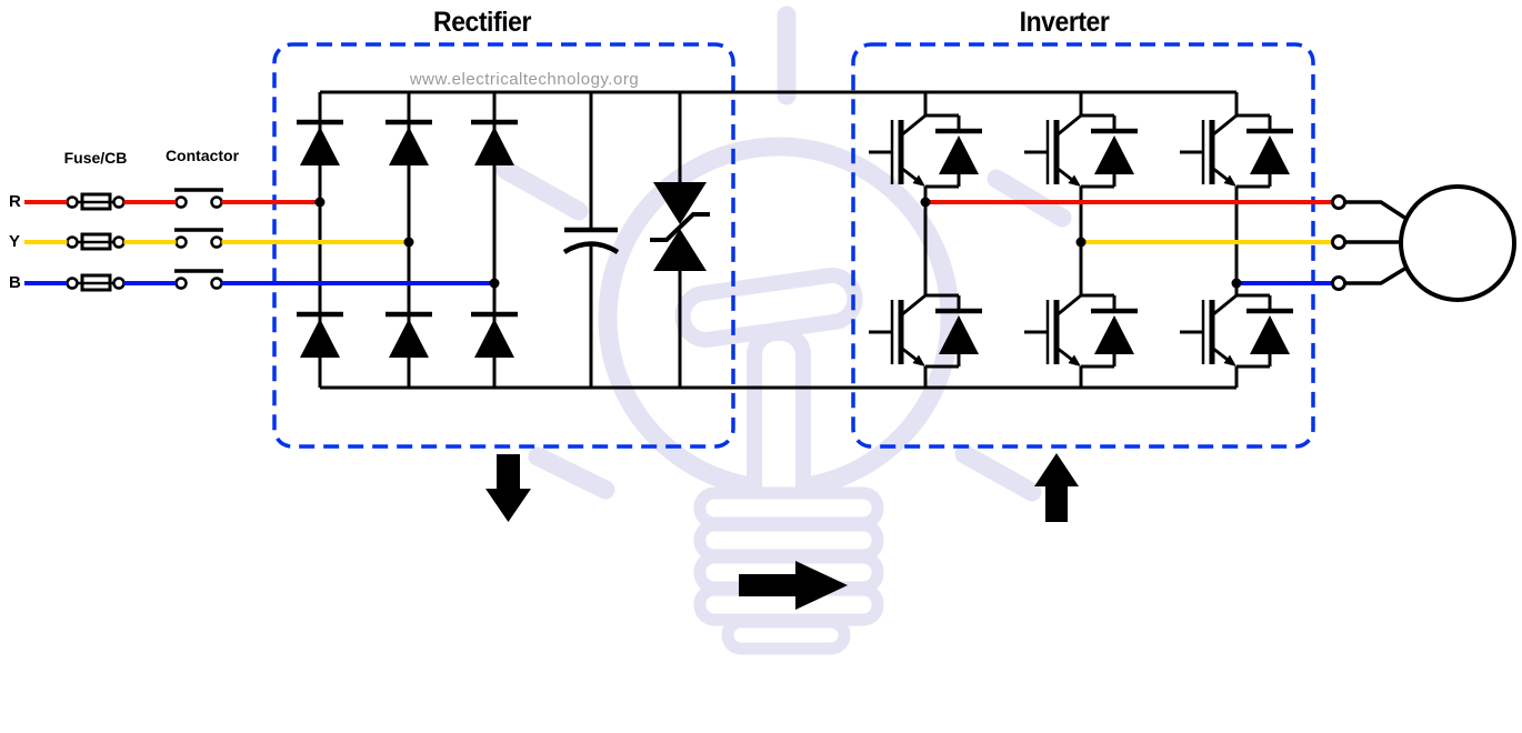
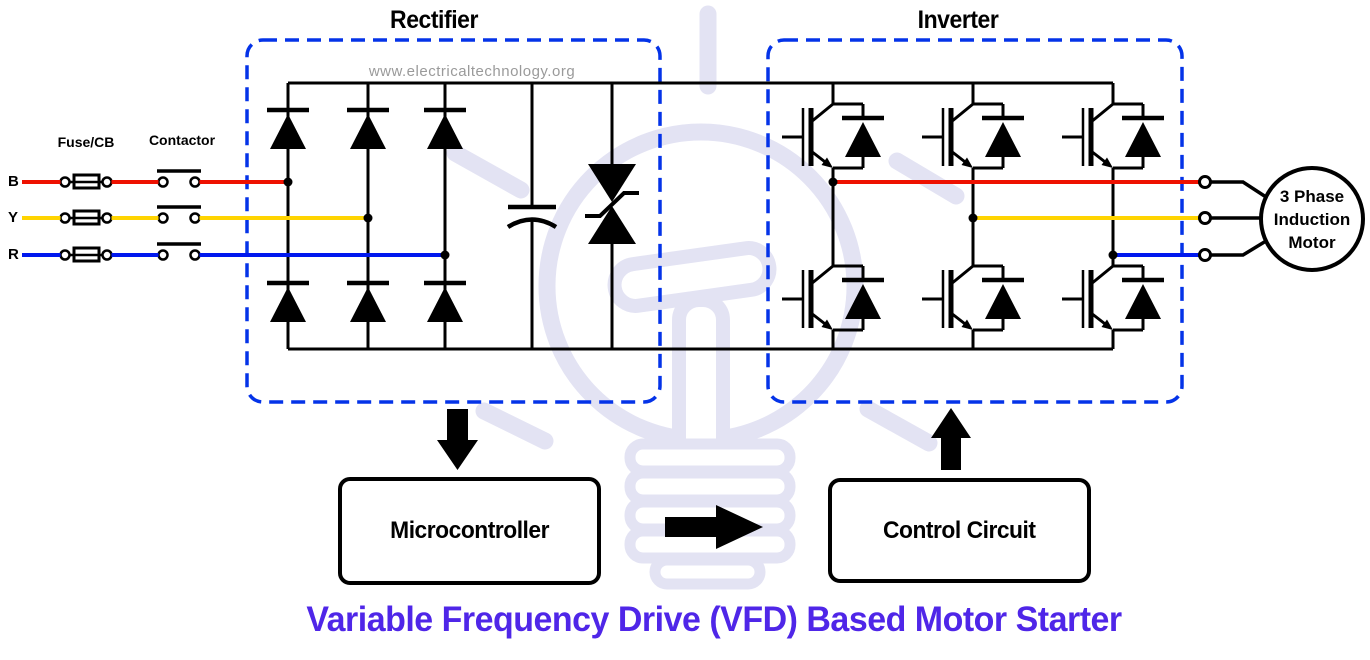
  Rectifier
  Inverter
  www.electricaltechnology.org
  Fuse/CB
  Contactor
- R
+ B
  Y
- B
+ R
+ 3 Phase
+ Induction
+ Motor
+ Microcontroller
+ Control Circuit
+ Variable Frequency Drive (VFD) Based Motor Starter
